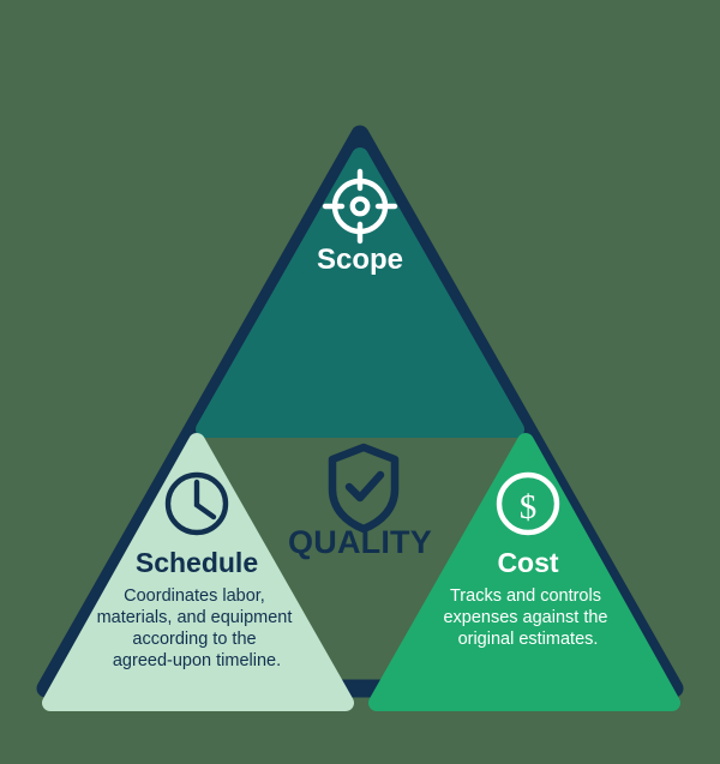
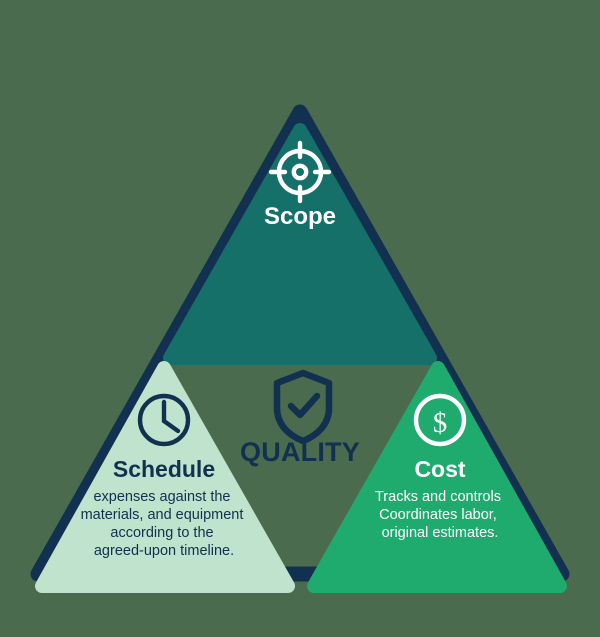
  Scope
  Schedule
- Coordinates labor, materials, and equipment according to the agreed-upon timeline.
+ expenses against the materials, and equipment according to the agreed-upon timeline.
  $
  Cost
- Tracks and controls expenses against the original estimates.
+ Tracks and controls Coordinates labor, original estimates.
  QUALITY
